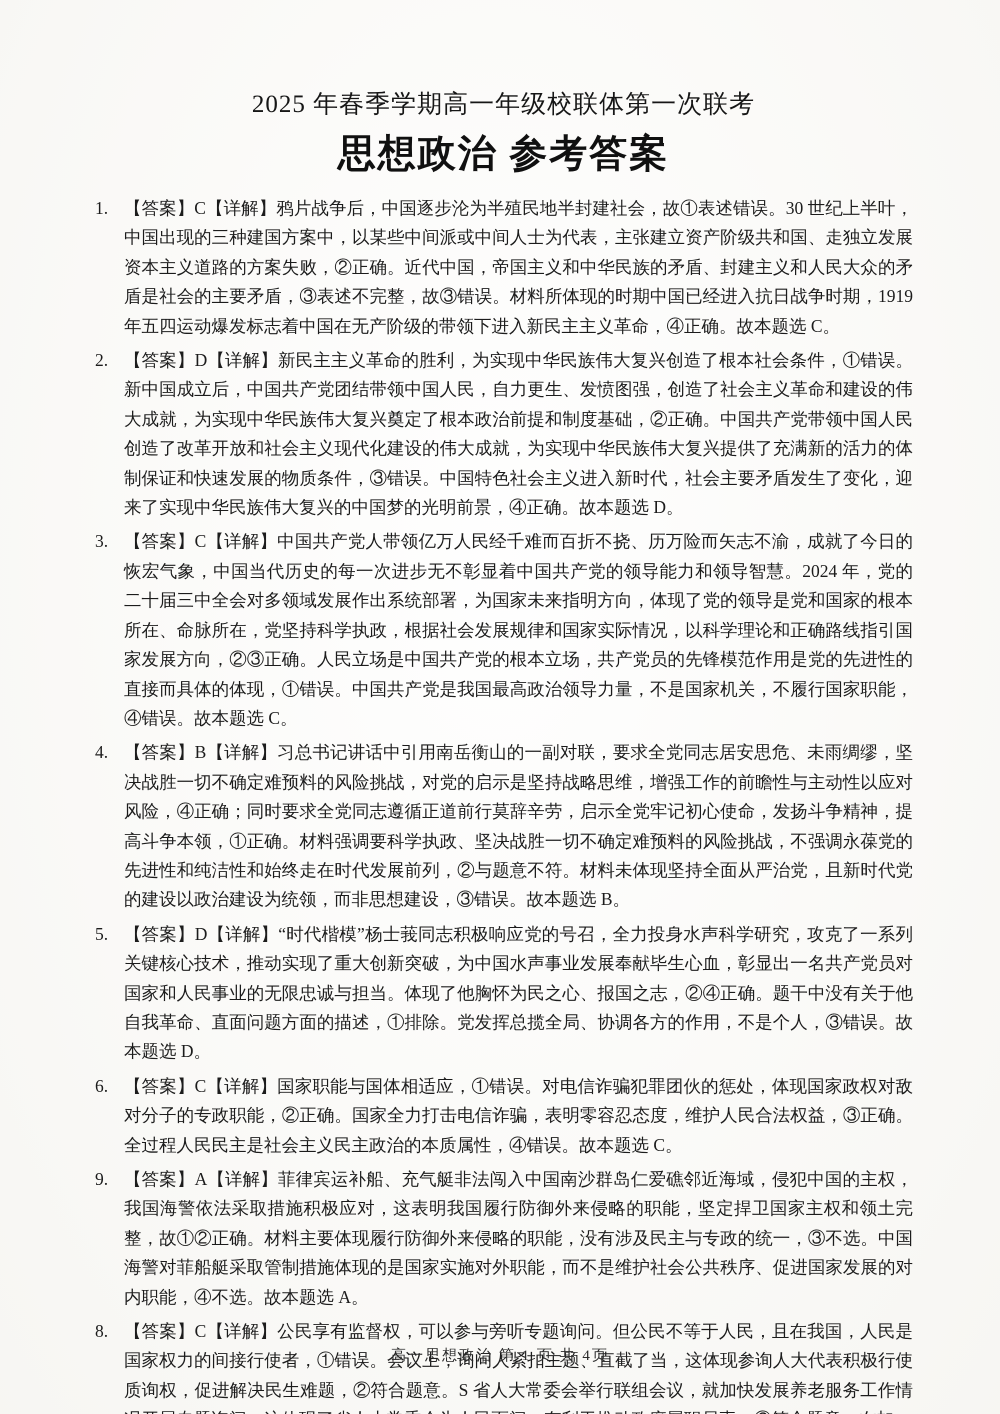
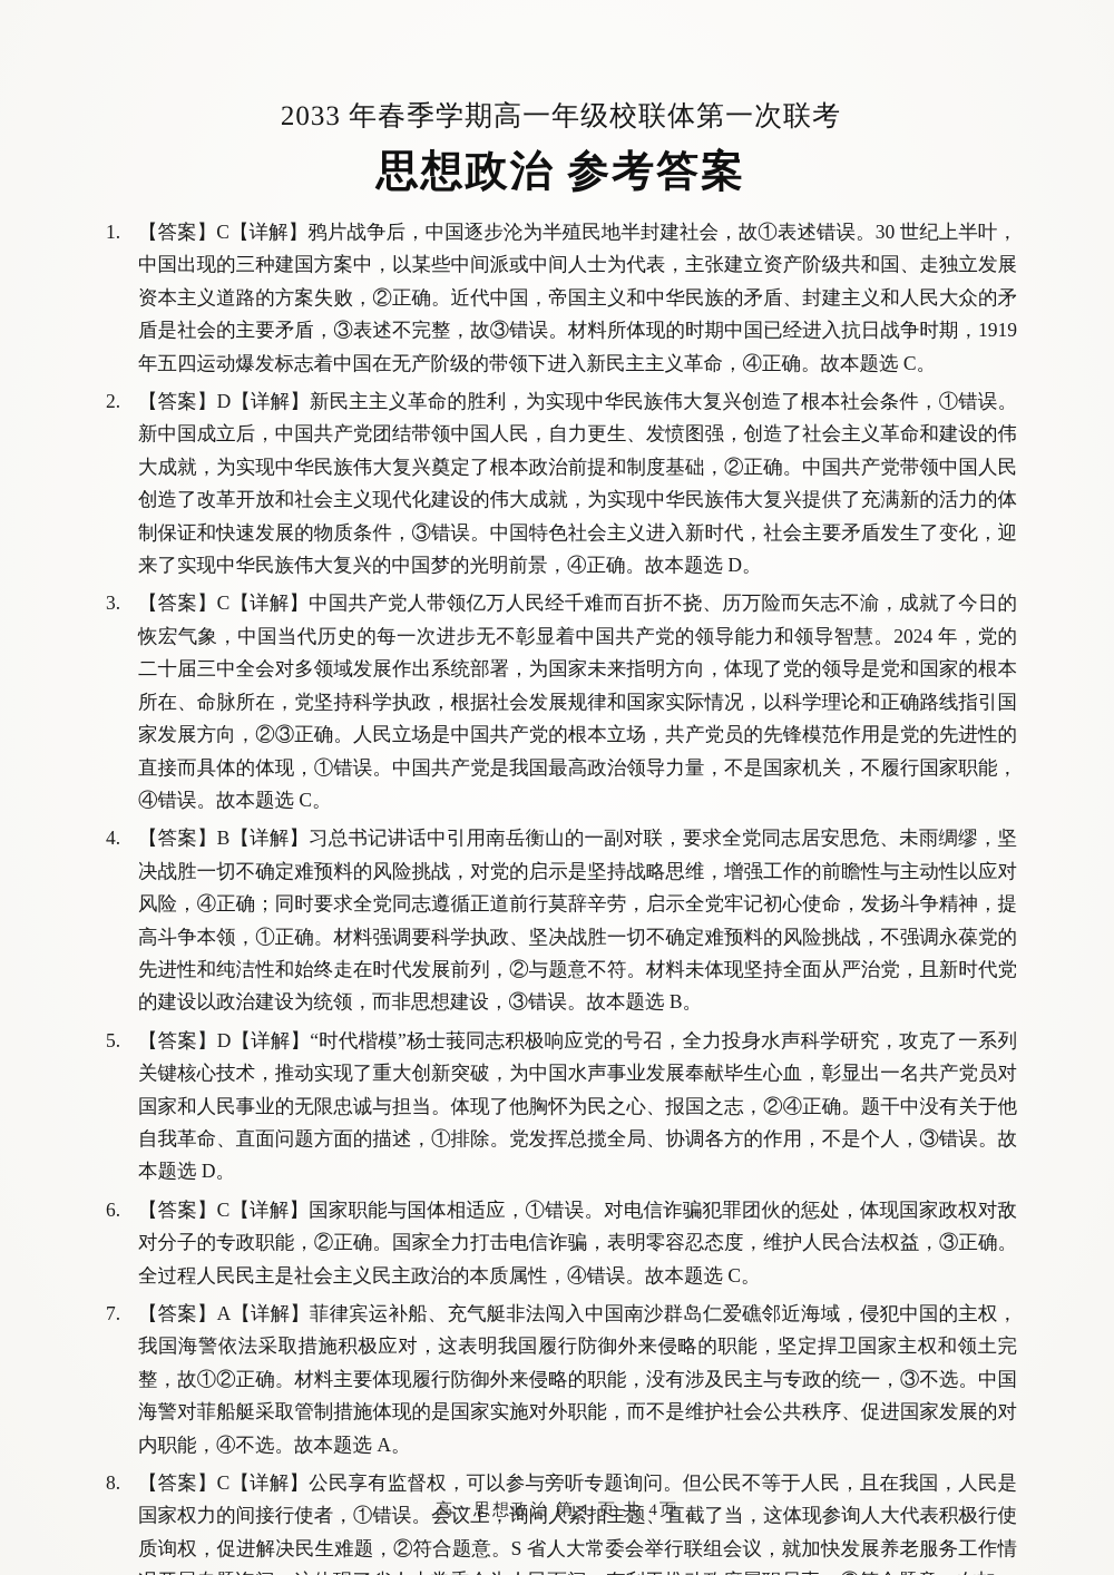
- 2025 年春季学期高一年级校联体第一次联考
+ 2033 年春季学期高一年级校联体第一次联考
  思想政治 参考答案
  1.
  【答案】C【详解】鸦片战争后，中国逐步沦为半殖民地半封建社会，故①表述错误。30 世纪上半叶，中国出现的三种建国方案中，以某些中间派或中间人士为代表，主张建立资产阶级共和国、走独立发展资本主义道路的方案失败，②正确。近代中国，帝国主义和中华民族的矛盾、封建主义和人民大众的矛盾是社会的主要矛盾，③表述不完整，故③错误。材料所体现的时期中国已经进入抗日战争时期，1919 年五四运动爆发标志着中国在无产阶级的带领下进入新民主主义革命，④正确。故本题选 C。
  2.
  【答案】D【详解】新民主主义革命的胜利，为实现中华民族伟大复兴创造了根本社会条件，①错误。新中国成立后，中国共产党团结带领中国人民，自力更生、发愤图强，创造了社会主义革命和建设的伟大成就，为实现中华民族伟大复兴奠定了根本政治前提和制度基础，②正确。中国共产党带领中国人民创造了改革开放和社会主义现代化建设的伟大成就，为实现中华民族伟大复兴提供了充满新的活力的体制保证和快速发展的物质条件，③错误。中国特色社会主义进入新时代，社会主要矛盾发生了变化，迎来了实现中华民族伟大复兴的中国梦的光明前景，④正确。故本题选 D。
  3.
  【答案】C【详解】中国共产党人带领亿万人民经千难而百折不挠、历万险而矢志不渝，成就了今日的恢宏气象，中国当代历史的每一次进步无不彰显着中国共产党的领导能力和领导智慧。2024 年，党的二十届三中全会对多领域发展作出系统部署，为国家未来指明方向，体现了党的领导是党和国家的根本所在、命脉所在，党坚持科学执政，根据社会发展规律和国家实际情况，以科学理论和正确路线指引国家发展方向，②③正确。人民立场是中国共产党的根本立场，共产党员的先锋模范作用是党的先进性的直接而具体的体现，①错误。中国共产党是我国最高政治领导力量，不是国家机关，不履行国家职能，④错误。故本题选 C。
  4.
  【答案】B【详解】习总书记讲话中引用南岳衡山的一副对联，要求全党同志居安思危、未雨绸缪，坚决战胜一切不确定难预料的风险挑战，对党的启示是坚持战略思维，增强工作的前瞻性与主动性以应对风险，④正确；同时要求全党同志遵循正道前行莫辞辛劳，启示全党牢记初心使命，发扬斗争精神，提高斗争本领，①正确。材料强调要科学执政、坚决战胜一切不确定难预料的风险挑战，不强调永葆党的先进性和纯洁性和始终走在时代发展前列，②与题意不符。材料未体现坚持全面从严治党，且新时代党的建设以政治建设为统领，而非思想建设，③错误。故本题选 B。
  5.
  【答案】D【详解】“时代楷模”杨士莪同志积极响应党的号召，全力投身水声科学研究，攻克了一系列关键核心技术，推动实现了重大创新突破，为中国水声事业发展奉献毕生心血，彰显出一名共产党员对国家和人民事业的无限忠诚与担当。体现了他胸怀为民之心、报国之志，②④正确。题干中没有关于他自我革命、直面问题方面的描述，①排除。党发挥总揽全局、协调各方的作用，不是个人，③错误。故本题选 D。
  6.
  【答案】C【详解】国家职能与国体相适应，①错误。对电信诈骗犯罪团伙的惩处，体现国家政权对敌对分子的专政职能，②正确。国家全力打击电信诈骗，表明零容忍态度，维护人民合法权益，③正确。全过程人民民主是社会主义民主政治的本质属性，④错误。故本题选 C。
- 9.
+ 7.
  【答案】A【详解】菲律宾运补船、充气艇非法闯入中国南沙群岛仁爱礁邻近海域，侵犯中国的主权，我国海警依法采取措施积极应对，这表明我国履行防御外来侵略的职能，坚定捍卫国家主权和领土完整，故①②正确。材料主要体现履行防御外来侵略的职能，没有涉及民主与专政的统一，③不选。中国海警对菲船艇采取管制措施体现的是国家实施对外职能，而不是维护社会公共秩序、促进国家发展的对内职能，④不选。故本题选 A。
  8.
  【答案】C【详解】公民享有监督权，可以参与旁听专题询问。但公民不等于人民，且在我国，人民是国家权力的间接行使者，①错误。会议上，询问人紧扣主题、直截了当，这体现参询人大代表积极行使质询权，促进解决民生难题，②符合题意。S 省人大常委会举行联组会议，就加快发展养老服务工作情
  高一思想政治 第 1 页 共 4页
